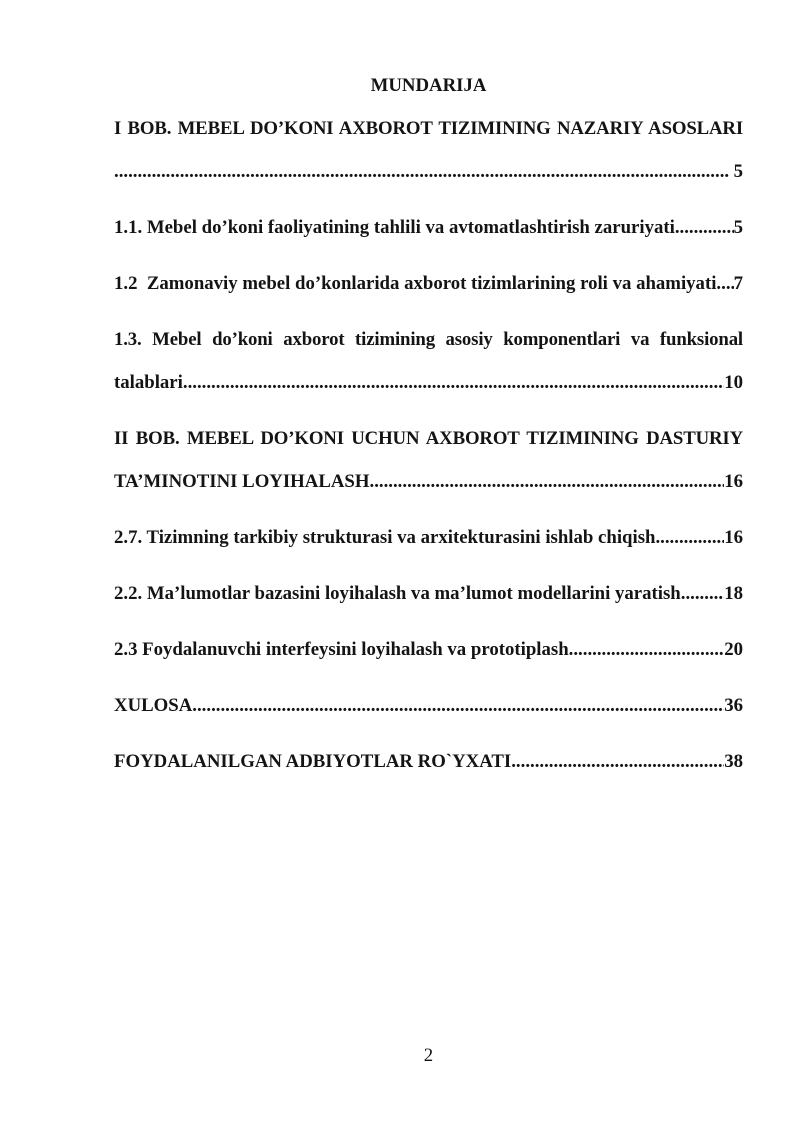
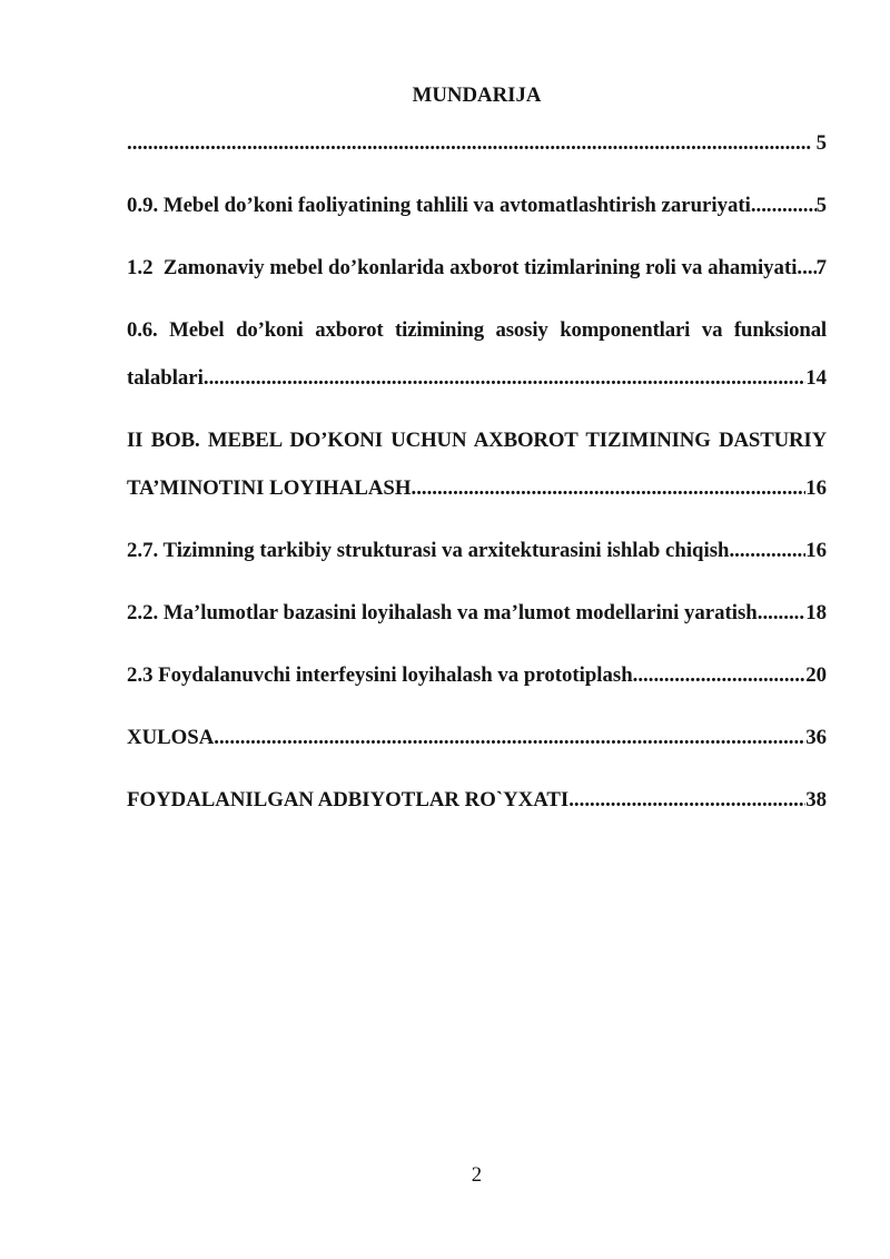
  MUNDARIJA
- I BOB. MEBEL DO’KONI AXBOROT TIZIMINING NAZARIY ASOSLARI
  ...................................................................................................................................
  5
- 1.1. Mebel do’koni faoliyatining tahlili va avtomatlashtirish zaruriyati
+ 0.9. Mebel do’koni faoliyatining tahlili va avtomatlashtirish zaruriyati
  5
  1.2 Zamonaviy mebel do’konlarida axborot tizimlarining roli va ahamiyati
  7
- 1.3. Mebel do’koni axborot tizimining asosiy komponentlari va funksional
+ 0.6. Mebel do’koni axborot tizimining asosiy komponentlari va funksional
  talablari
  ...................................................................................................................
- 10
+ 14
  II BOB. MEBEL DO’KONI UCHUN AXBOROT TIZIMINING DASTURIY
  TA’MINOTINI LOYIHALASH
  16
  2.7. Tizimning tarkibiy strukturasi va arxitekturasini ishlab chiqish
  16
  2.2. Ma’lumotlar bazasini loyihalash va ma’lumot modellarini yaratish
  18
  2.3 Foydalanuvchi interfeysini loyihalash va prototiplash
  20
  XULOSA
  .................................................................................................................
  36
  FOYDALANILGAN ADBIYOTLAR RO`YXATI
  38
  2
